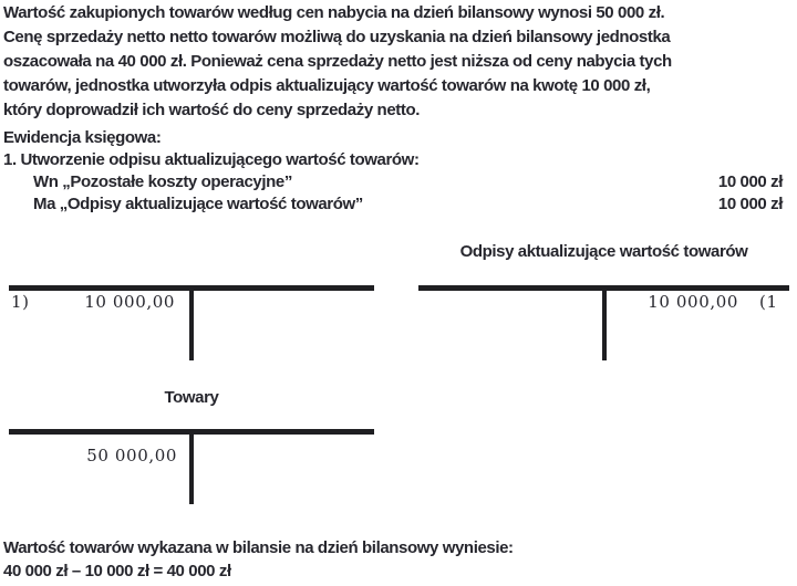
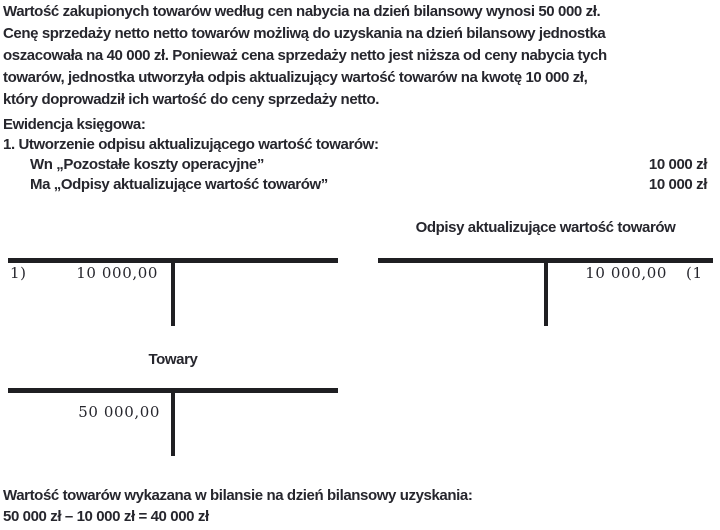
  Wartość zakupionych towarów według cen nabycia na dzień bilansowy wynosi 50 000 zł.
  Cenę sprzedaży netto netto towarów możliwą do uzyskania na dzień bilansowy jednostka
  oszacowała na 40 000 zł. Ponieważ cena sprzedaży netto jest niższa od ceny nabycia tych
  towarów, jednostka utworzyła odpis aktualizujący wartość towarów na kwotę 10 000 zł,
  który doprowadził ich wartość do ceny sprzedaży netto.
  Ewidencja księgowa:
  1. Utworzenie odpisu aktualizującego wartość towarów:
  Wn „Pozostałe koszty operacyjne”
  10 000 zł
  Ma „Odpisy aktualizujące wartość towarów”
  10 000 zł
  1)
  10 000,00
  Odpisy aktualizujące wartość towarów
  10 000,00
  (1
  Towary
  50 000,00
- Wartość towarów wykazana w bilansie na dzień bilansowy wyniesie:
+ Wartość towarów wykazana w bilansie na dzień bilansowy uzyskania:
- 40 000 zł – 10 000 zł = 40 000 zł
+ 50 000 zł – 10 000 zł = 40 000 zł
